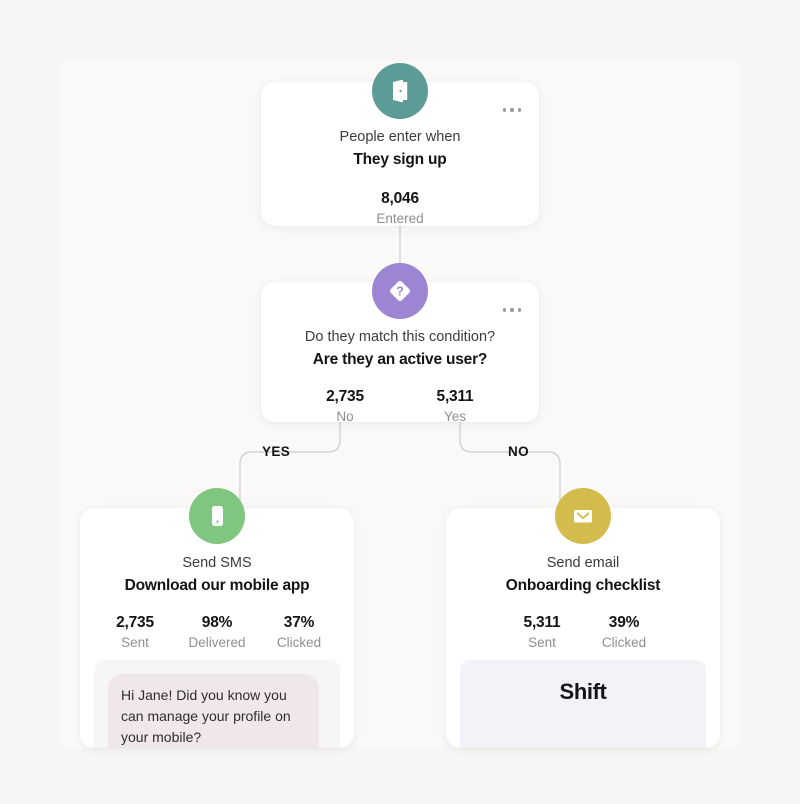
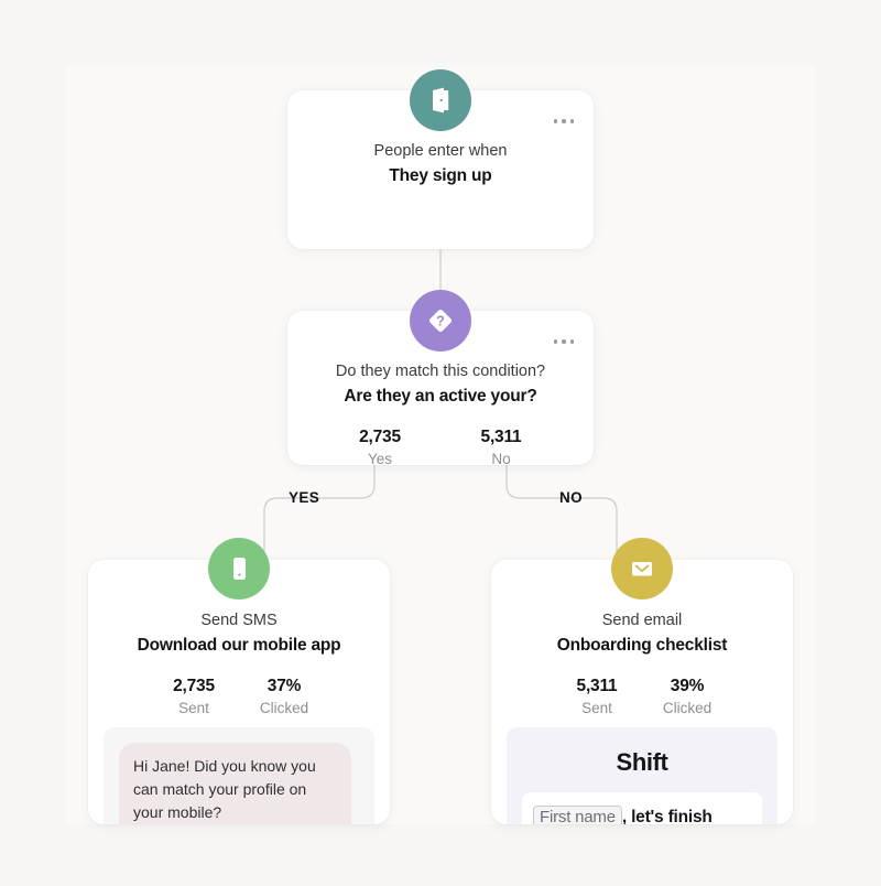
  YES
  NO
  People enter when
  They sign up
- 8,046
- Entered
  ?
  Do they match this condition?
- Are they an active user?
+ Are they an active your?
  2,735
- No
+ Yes
  5,311
- Yes
+ No
  Send SMS
  Download our mobile app
  2,735
  Sent
- 98%
- Delivered
  37%
  Clicked
- Hi Jane! Did you know you can manage your profile on your mobile?
+ Hi Jane! Did you know you can match your profile on your mobile?
  Send email
  Onboarding checklist
  5,311
  Sent
  39%
  Clicked
  Shift
+ First name , let's finish
